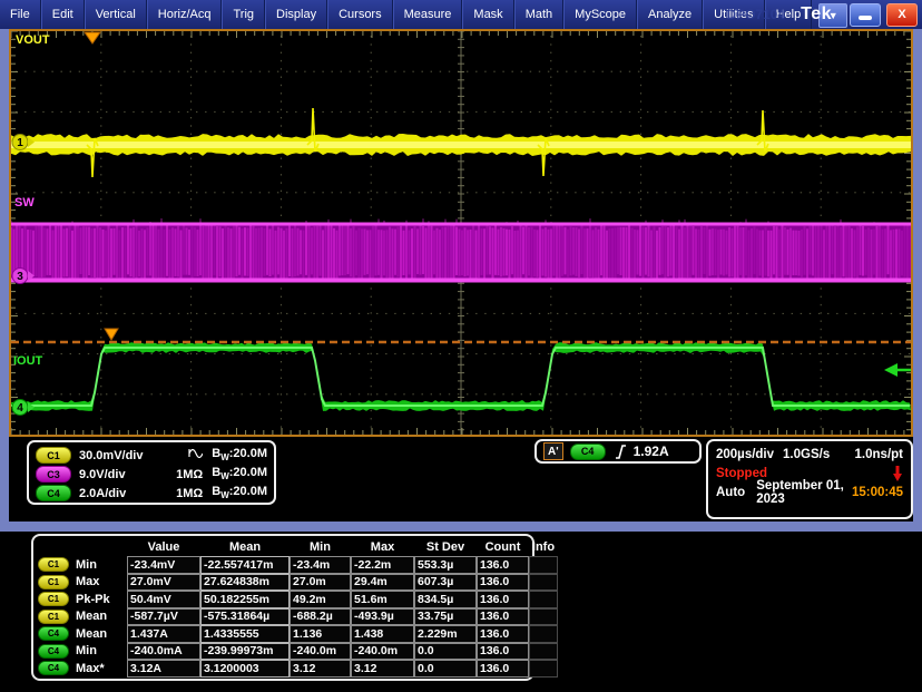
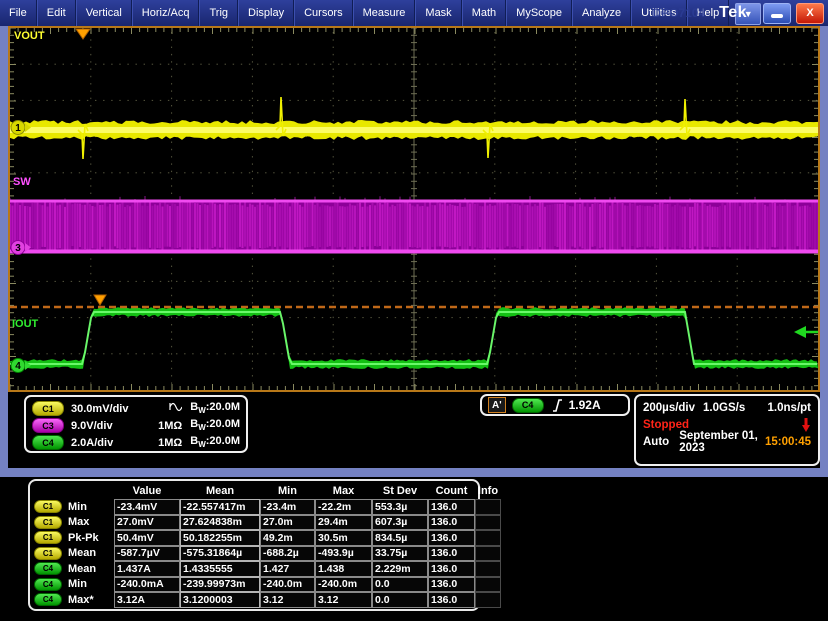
  File
  Edit
  Vertical
  Horiz/Acq
  Trig
  Display
  Cursors
  Measure
  Mask
  Math
  MyScope
  Analyze
  Utilities
  Help
  ▼
  DPO7104
  Tek
  X
  VOUT
  SW
  IOUT
  1
  3
  4
  C1
  30.0mV/div
  BW:20.0M
  C3
  9.0V/div
  1MΩ
  BW:20.0M
  C4
  2.0A/div
  1MΩ
  BW:20.0M
  A'
  C4
  1.92A
  200µs/div
  1.0GS/s
  1.0ns/pt
  Stopped
  Auto
  September 01, 2023
  15:00:45
  Value
  Mean
  Min
  Max
  St Dev
  Count
  Info
  C1
  Min
  -23.4mV
  -22.557417m
  -23.4m
  -22.2m
  553.3µ
  136.0
  C1
  Max
  27.0mV
  27.624838m
  27.0m
  29.4m
  607.3µ
  136.0
  C1
  Pk-Pk
  50.4mV
  50.182255m
  49.2m
- 51.6m
+ 30.5m
  834.5µ
  136.0
  C1
  Mean
  -587.7µV
  -575.31864µ
  -688.2µ
  -493.9µ
  33.75µ
  136.0
  C4
  Mean
  1.437A
  1.4335555
- 1.136
+ 1.427
  1.438
  2.229m
  136.0
  C4
  Min
  -240.0mA
  -239.99973m
  -240.0m
  -240.0m
  0.0
  136.0
  C4
  Max*
  3.12A
  3.1200003
  3.12
  3.12
  0.0
  136.0
